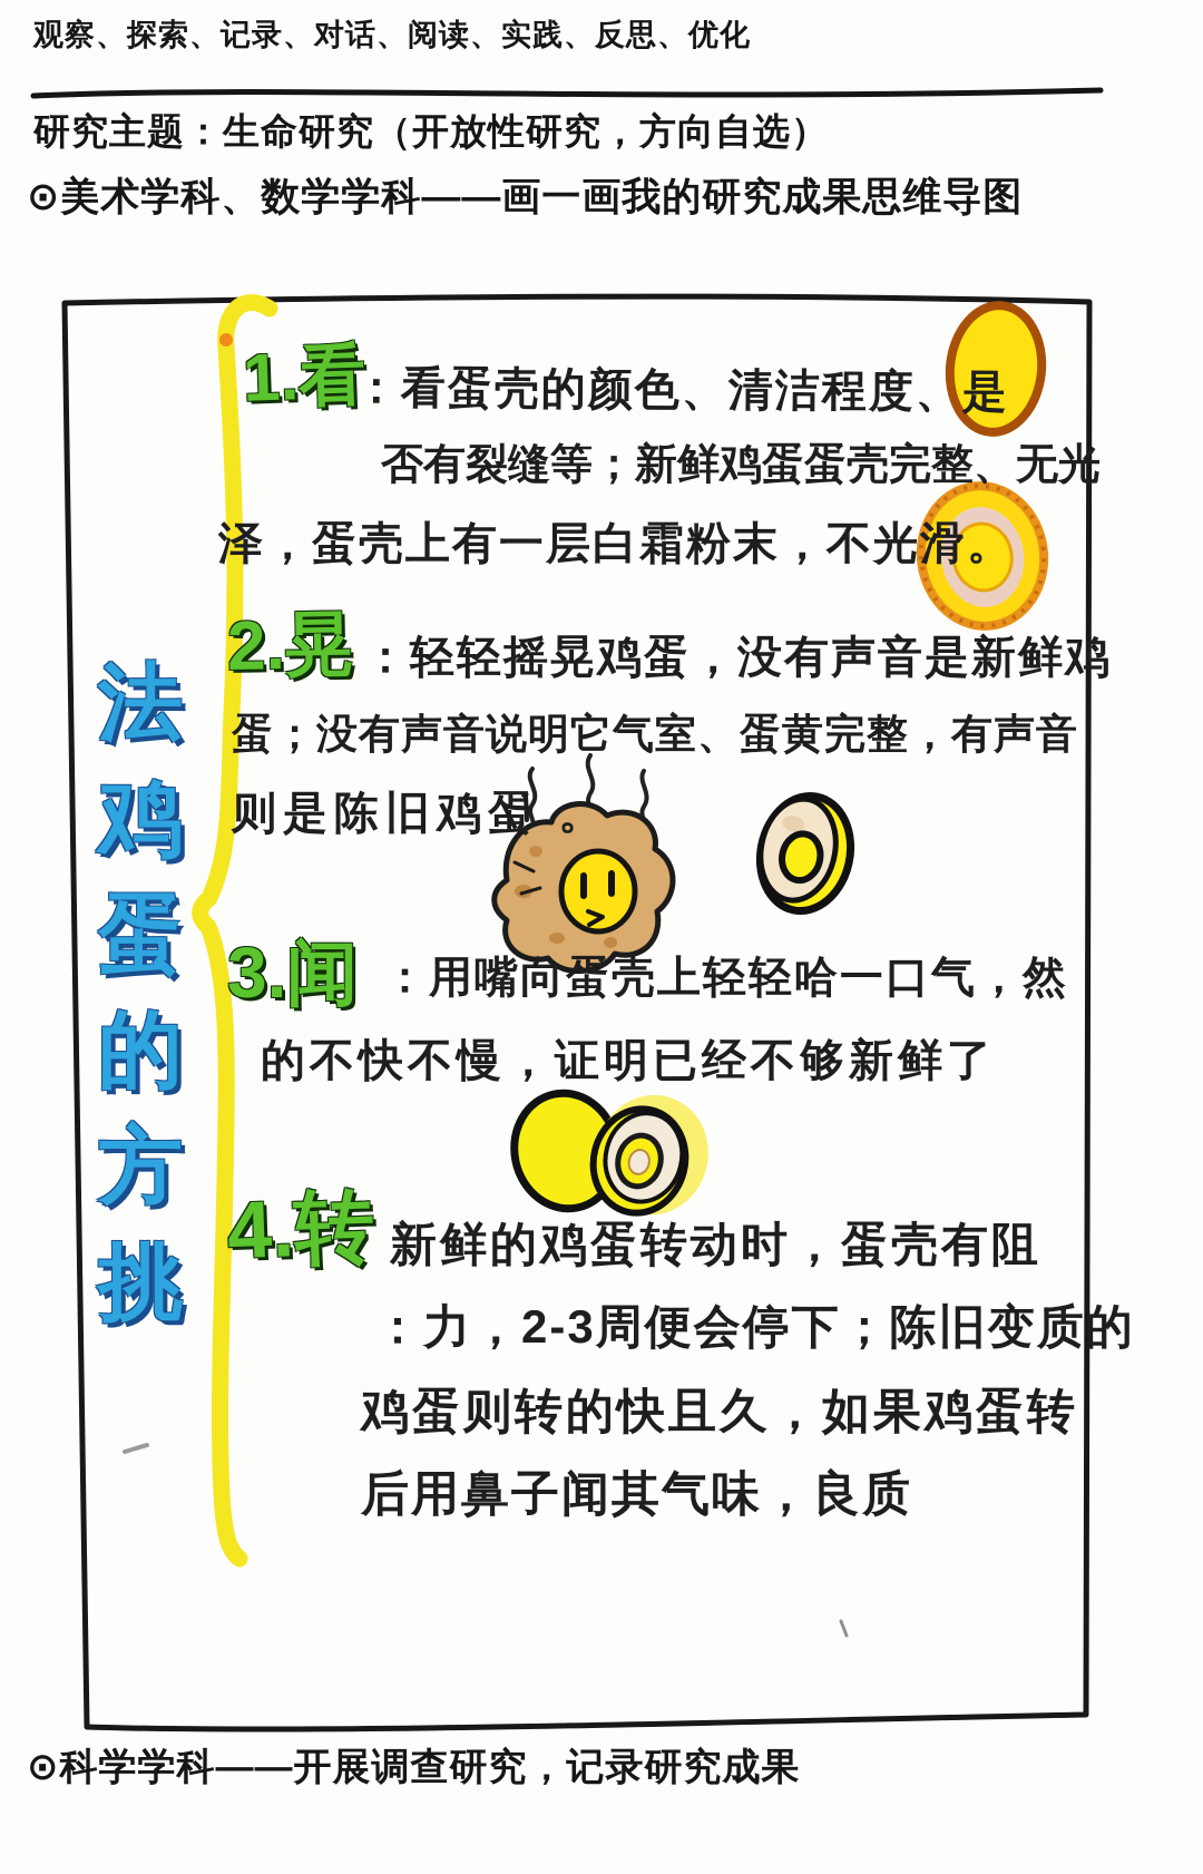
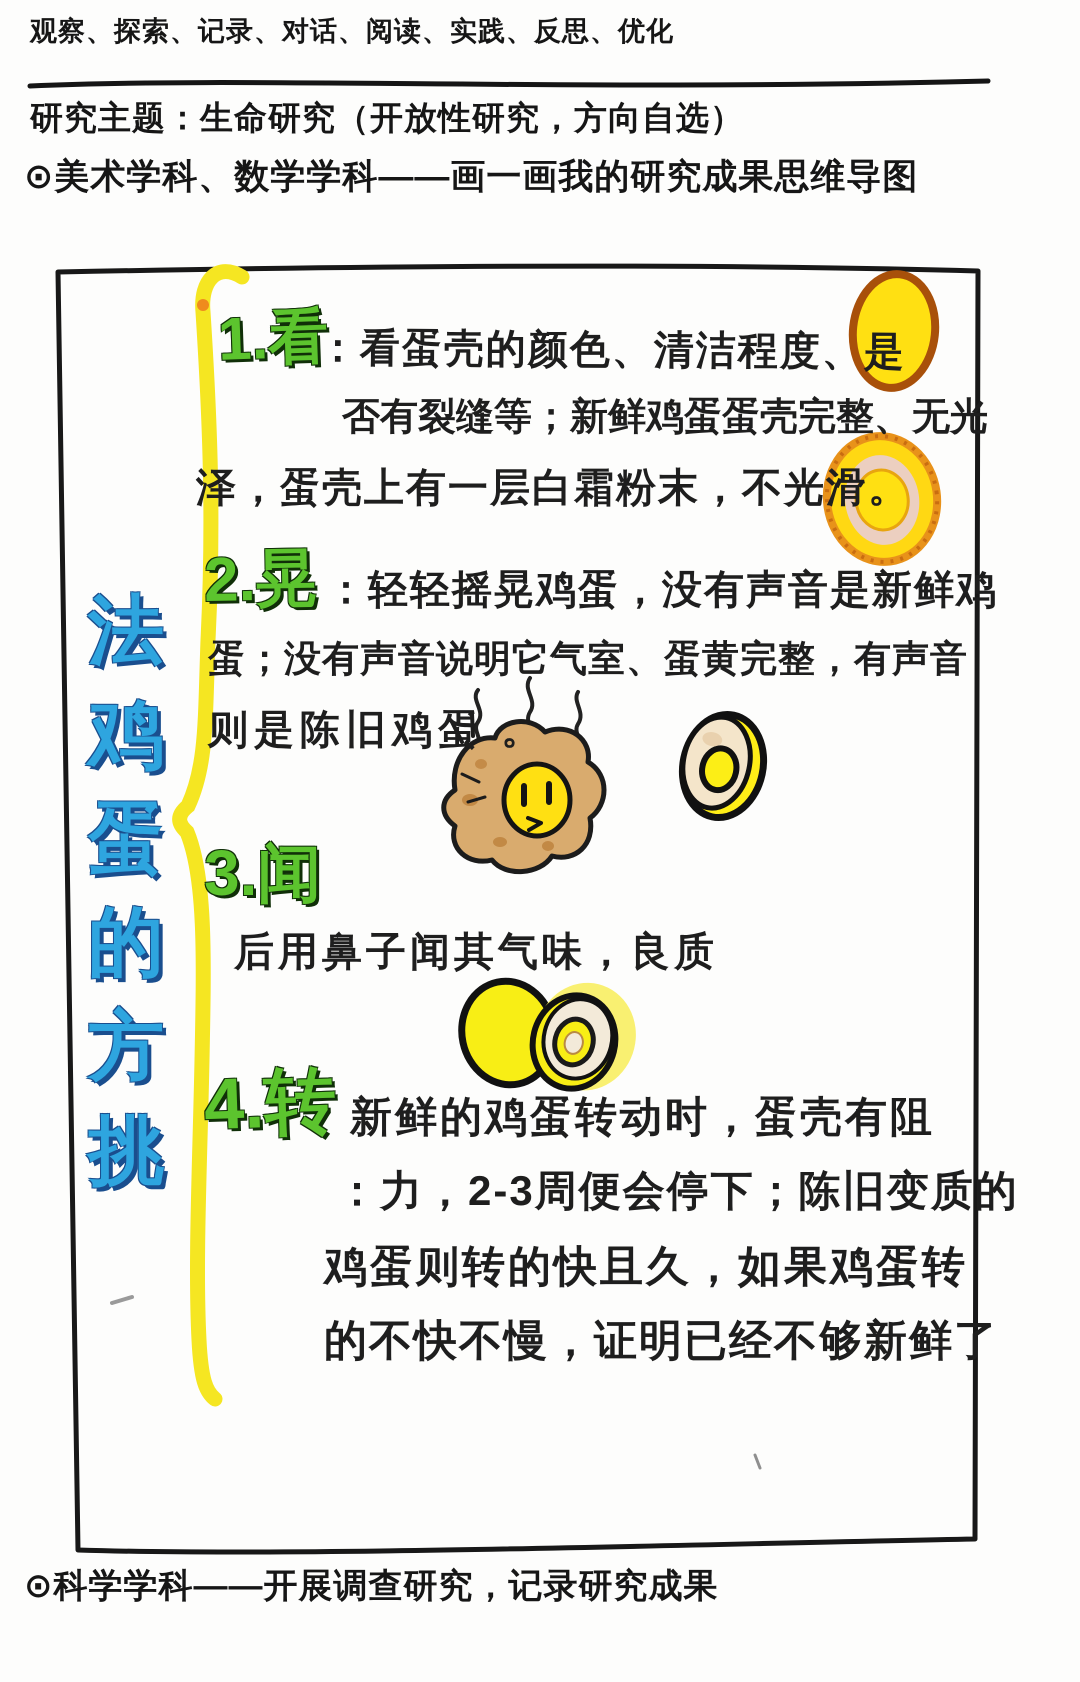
  观察、探索、记录、对话、阅读、实践、反思、优化
  研究主题：生命研究（开放性研究，方向自选）
  ⊙美术学科、数学学科——画一画我的研究成果思维导图
  ⊙科学学科——开展调查研究，记录研究成果
  法
  鸡
  蛋
  的
  方
  挑
  ：看蛋壳的颜色、清洁程度、是
  否有裂缝等；新鲜鸡蛋蛋壳完整、无光
  泽，蛋壳上有一层白霜粉末，不光滑。
  2.晃
  ：轻轻摇晃鸡蛋，没有声音是新鲜鸡
  蛋；没有声音说明它气室、蛋黄完整，有声音
  则是陈旧鸡蛋 。
  3.闻
- ：用嘴向蛋壳上轻轻哈一口气，然
- 的不快不慢，证明已经不够新鲜了
+ 后用鼻子闻其气味，良质
  新鲜的鸡蛋转动时，蛋壳有阻
  ：力，2-3周便会停下；陈旧变质的
  鸡蛋则转的快且久，如果鸡蛋转
- 后用鼻子闻其气味，良质
+ 的不快不慢，证明已经不够新鲜了
